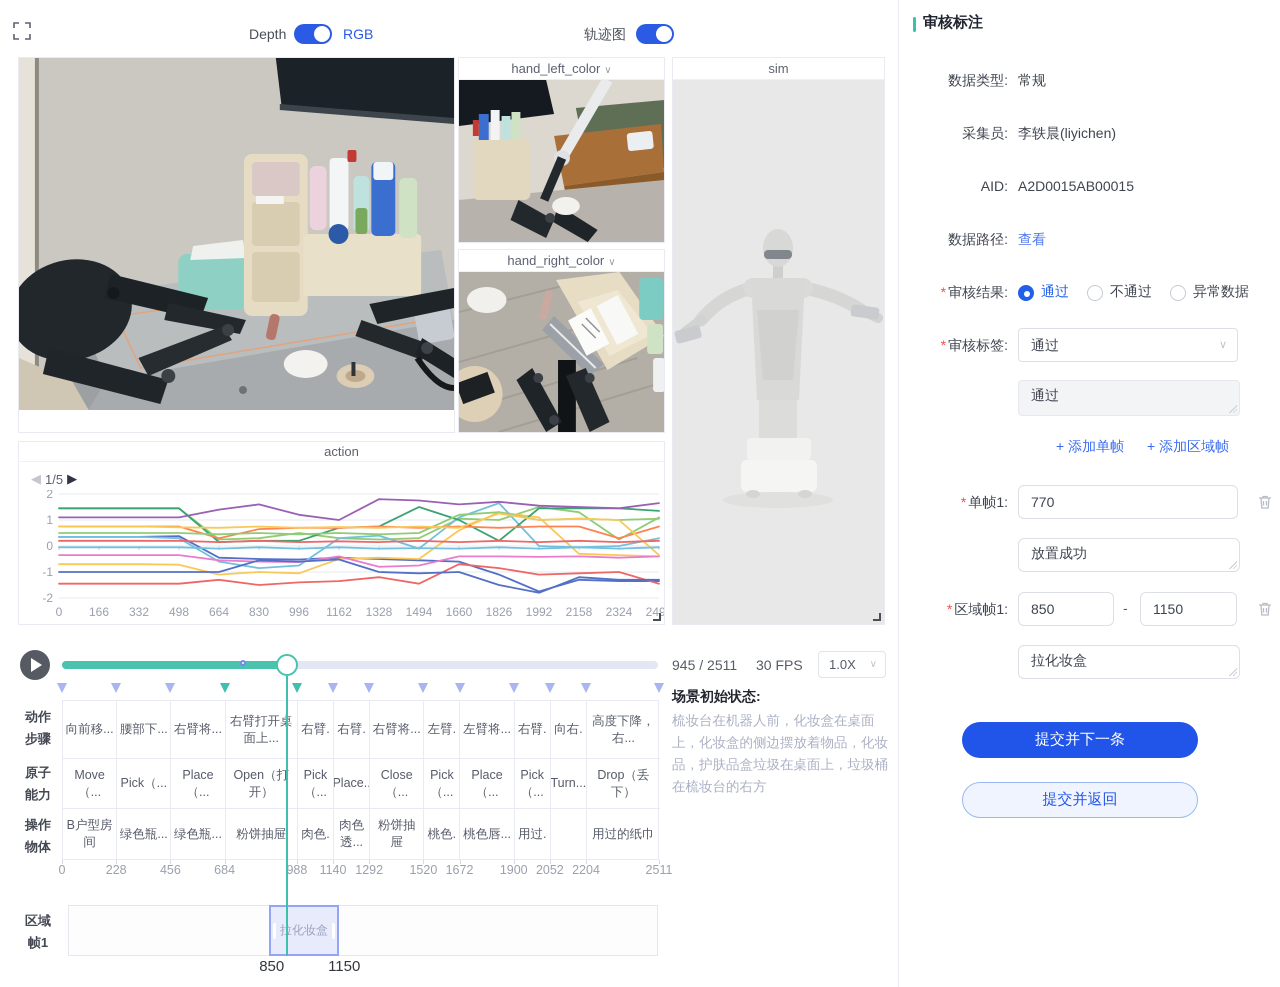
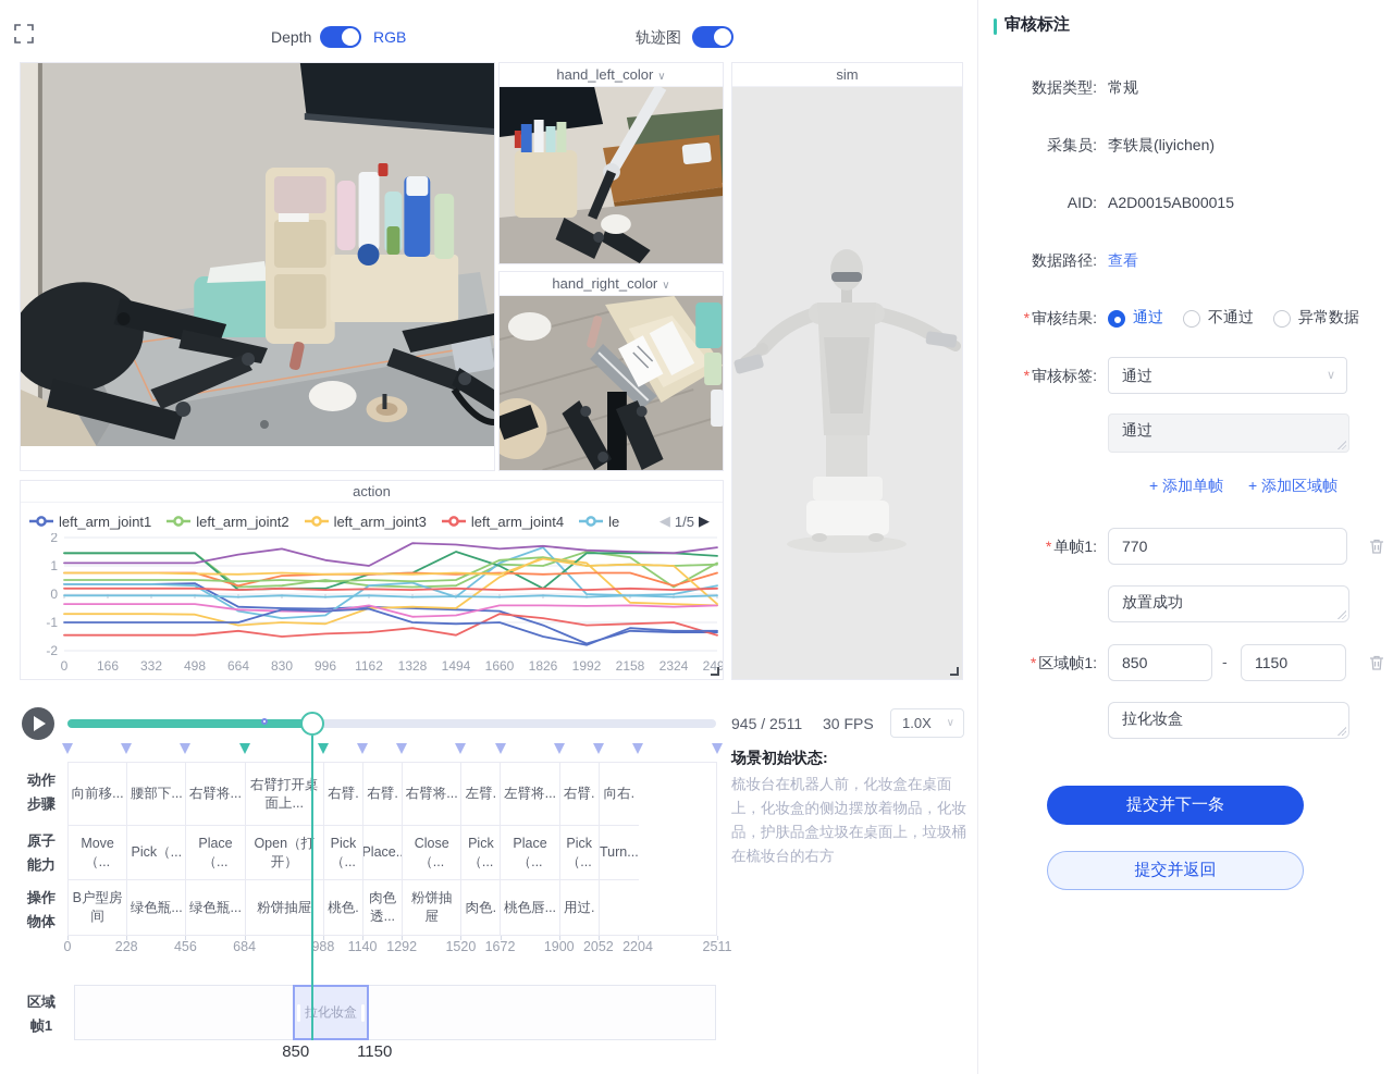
  Depth
  RGB
  轨迹图
  hand_left_color ∨
  hand_right_color ∨
  sim
  action
+ left_arm_joint1
+ left_arm_joint2
+ left_arm_joint3
+ left_arm_joint4
+ le
  ◀
  1/5
  ▶
  2
  1
  0
  -1
  -2
  0
  166
  332
  498
  664
  830
  996
  1162
  1328
  1494
  1660
  1826
  1992
  2158
  2324
  249
  945 / 2511
  30 FPS
  1.0X
  ∨
  动作步骤
  原子能力
  操作物体
  向前移...
  Move（...
  B户型房间
  腰部下...
  Pick（...
  绿色瓶...
  右臂将...
  Place（...
  绿色瓶...
  右臂打开面上...
  Open（打开）
  粉饼抽屉
  右臂.
  Pick（...
- 肉色.
+ 桃色.
  右臂.
  Place..
  肉色透...
  右臂将...
  Close（...
  粉饼抽屉
  左臂.
  Pick（...
- 桃色.
+ 肉色.
  左臂将...
  Place（...
  桃色唇...
  右臂.
  Pick（...
  用过.
  向右.
  Turn...
- 高度下降，右...
- Drop（丢下）
- 用过的纸巾
  0
  228
  456
  684
  988
  1140
  1292
  1520
  1672
  1900
  2052
  2204
  2511
  区域帧1
  化妆盒
  850
  1150
  场景初始状态:
  梳妆台在机器人前，化妆盒在桌面上，化妆盒的侧边摆放着物品，化妆品，护肤品盒垃圾在桌面上，垃圾桶在梳妆台的右方
  审核标注
  数据类型:
  常规
  采集员:
  李轶晨(liyichen)
  AID:
  A2D0015AB00015
  数据路径:
  查看
  * 审核结果:
  通过
  不通过
  异常数据
  * 审核标签:
  通过
  ∨
  通过
  + 添加单帧
  + 添加区域帧
  * 单帧1:
  770
  放置成功
  * 区域帧1:
  850
  -
  1150
  拉化妆盒
  提交并下一条
  提交并返回
